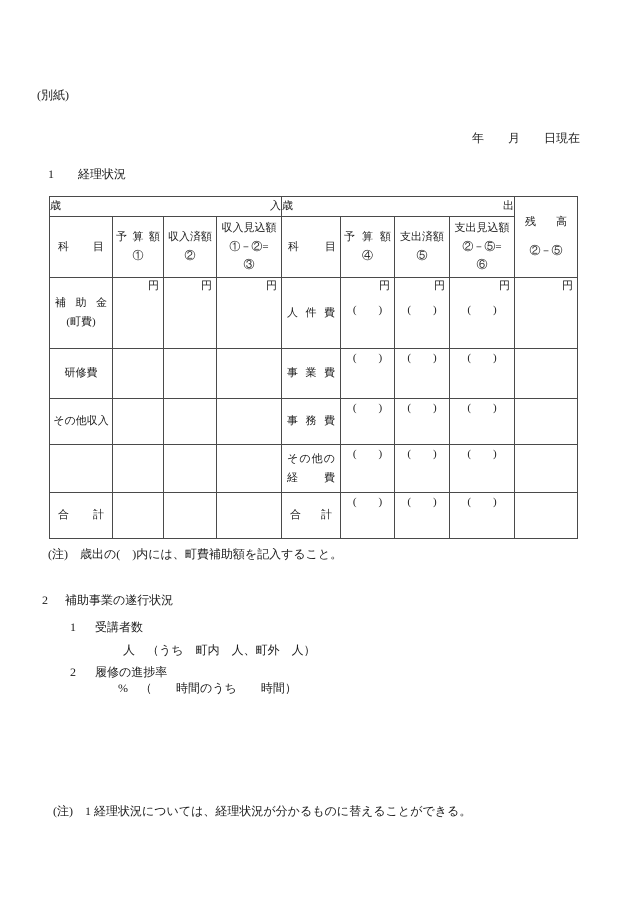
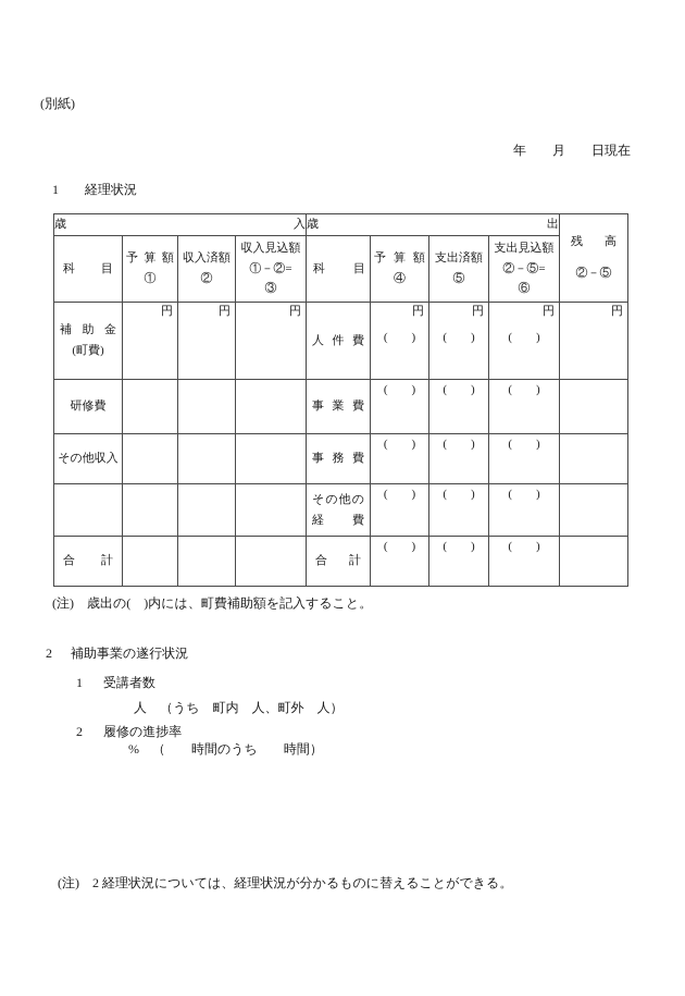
  (別紙)
  年 月 日現在
  1 経理状況
  歳入	歳出	残高 ②－⑤
  科目	予算額 ①	収入済額 ②	収入見込額 ①－②= ③	科目	予算額 ④	支出済額 ⑤	支出見込額 ②－⑤= ⑥
  補助金 (町費)	円	円	円	人件費	円 ( )	円 ( )	円 ( )	円
  研修費				事業費	( )	( )	( )
  その他収入				事務費	( )	( )	( )
  				その他の 経費	( )	( )	( )
  合計				合計	( )	( )	( )
  (注) 歳出の( )内には、町費補助額を記入すること。
  2 補助事業の遂行状況
  1 受講者数
  人 （うち 町内 人、町外 人）
  2 履修の進捗率
  % （ 時間のうち 時間）
- (注) 1 経理状況については、経理状況が分かるものに替えることができる。
+ (注) 2 経理状況については、経理状況が分かるものに替えることができる。
